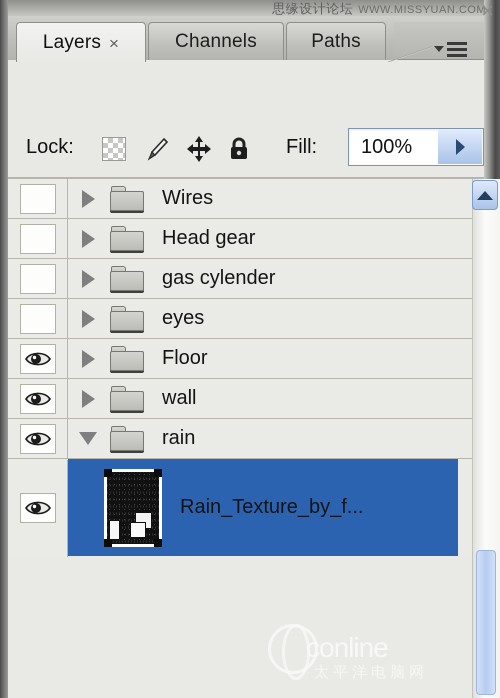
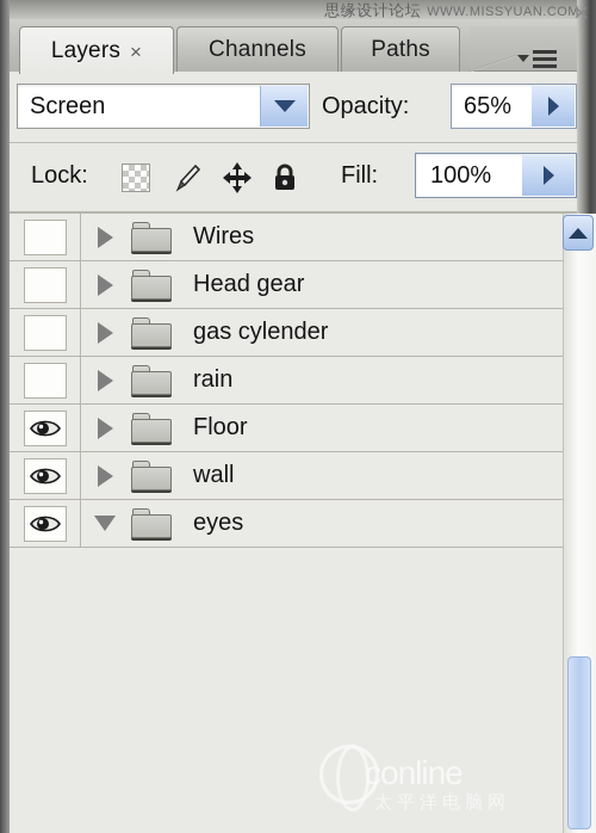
  思缘设计论坛
  WWW.MISSYUAN.COM
  ×
  Layers
  ×
  Channels
  Paths
+ Screen
+ Opacity:
+ 65%
  Lock:
  Fill:
  100%
  Wires
  Head gear
  gas cylender
- eyes
+ rain
  Floor
  wall
- rain
+ eyes
- Rain_Texture_by_f...
